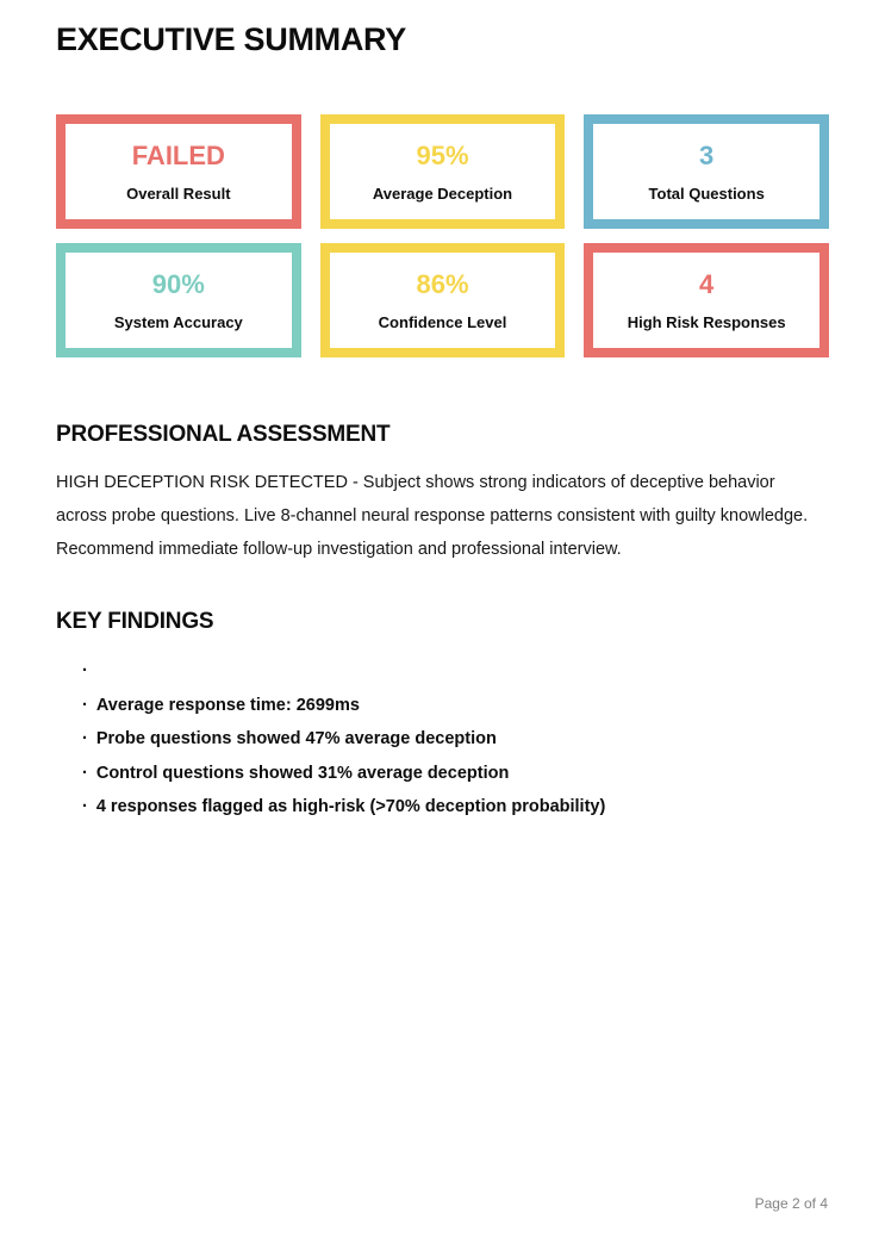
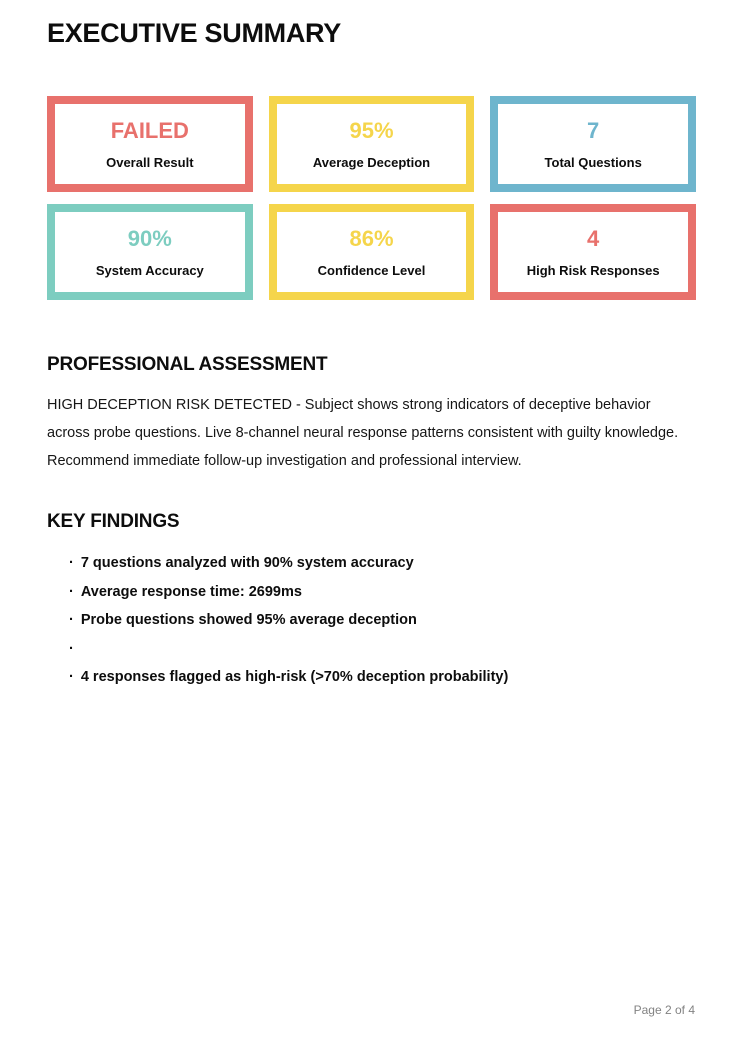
  EXECUTIVE SUMMARY
  FAILED
  Overall Result
  95%
  Average Deception
- 3
+ 7
  Total Questions
  90%
  System Accuracy
  86%
  Confidence Level
  4
  High Risk Responses
  PROFESSIONAL ASSESSMENT
  HIGH DECEPTION RISK DETECTED - Subject shows strong indicators of deceptive behavior across probe questions. Live 8-channel neural response patterns consistent with guilty knowledge. Recommend immediate follow-up investigation and professional interview.
  KEY FINDINGS
  ·
+ 7 questions analyzed with 90% system accuracy
  ·
  Average response time: 2699ms
  ·
- Probe questions showed 47% average deception
+ Probe questions showed 95% average deception
  ·
- Control questions showed 31% average deception
  ·
  4 responses flagged as high-risk (>70% deception probability)
  Page 2 of 4
